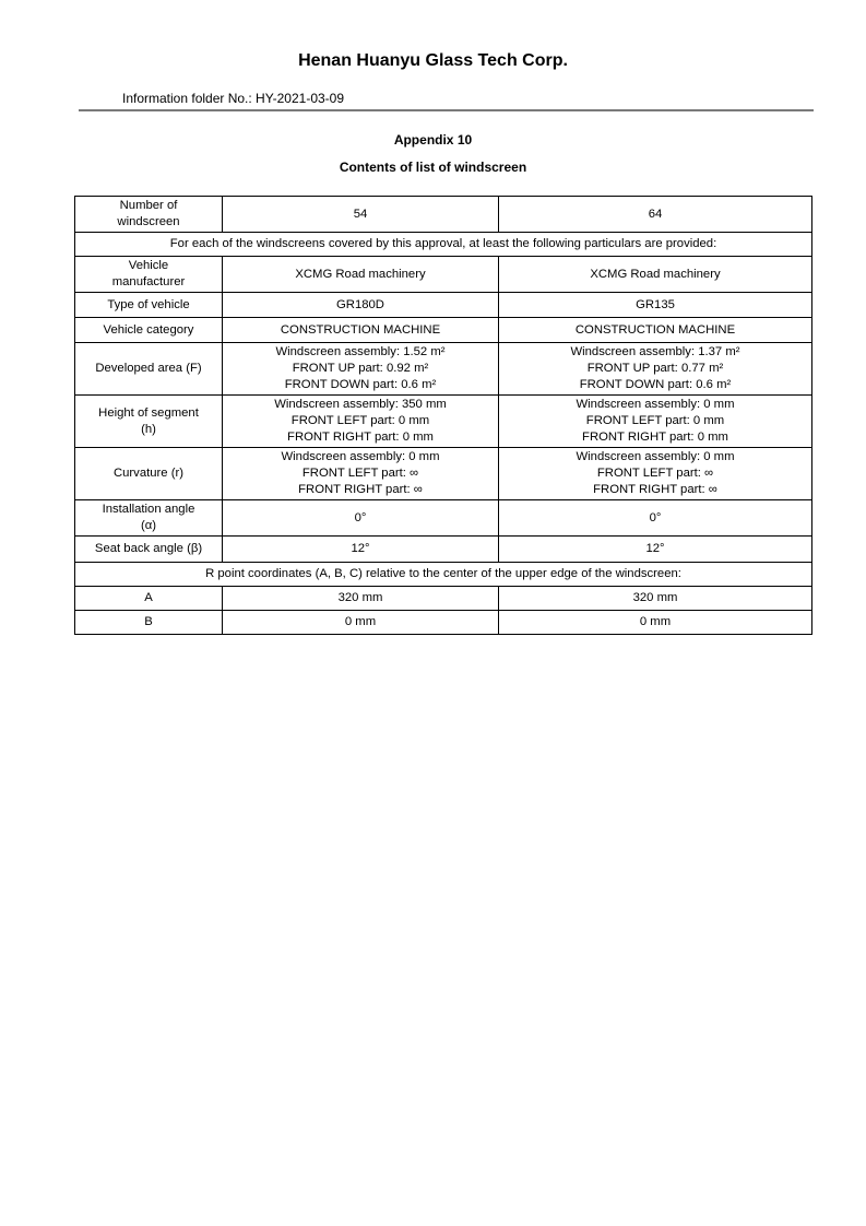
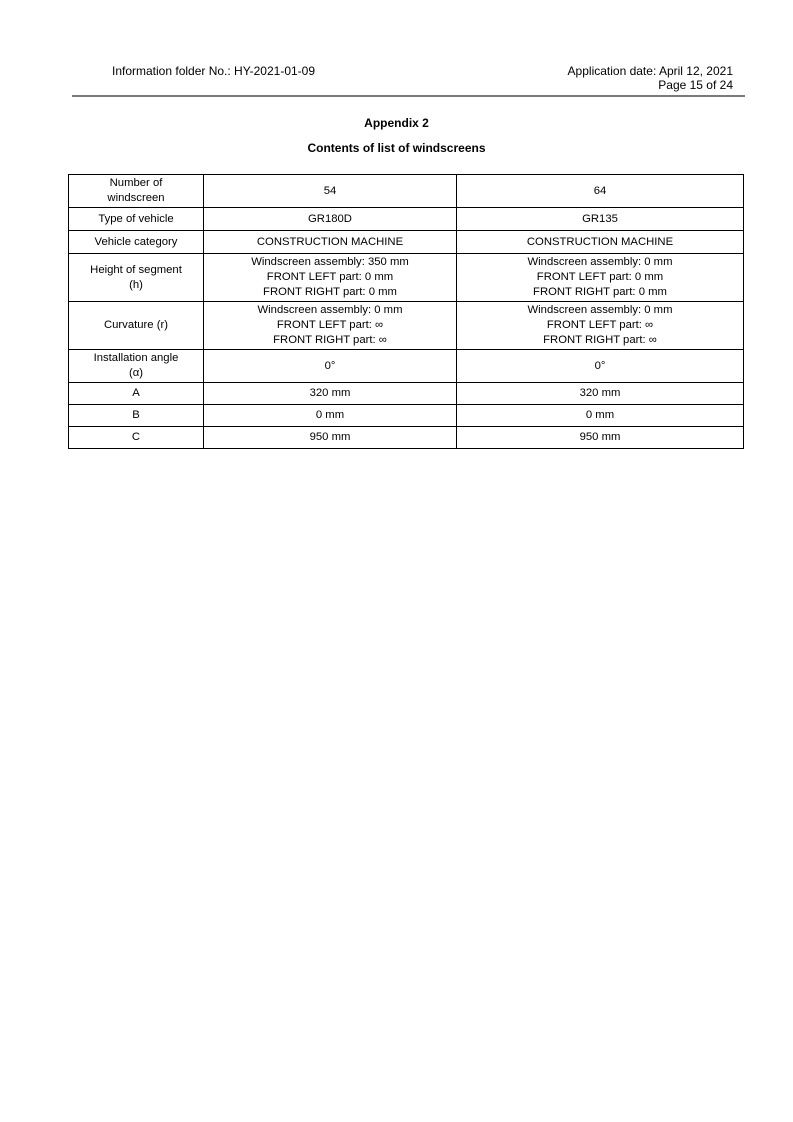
- Henan Huanyu Glass Tech Corp.
- Information folder No.: HY-2021-03-09
+ Information folder No.: HY-2021-01-09
+ Application date: April 12, 2021
+ Page 15 of 24
- Appendix 10
+ Appendix 2
- Contents of list of windscreen
+ Contents of list of windscreens
  Number of windscreen	54	64
- For each of the windscreens covered by this approval, at least the following particulars are provided:
- Vehicle manufacturer	XCMG Road machinery	XCMG Road machinery
  Type of vehicle	GR180D	GR135
  Vehicle category	CONSTRUCTION MACHINE	CONSTRUCTION MACHINE
- Developed area (F)	Windscreen assembly: 1.52 m² FRONT UP part: 0.92 m² FRONT DOWN part: 0.6 m²	Windscreen assembly: 1.37 m² FRONT UP part: 0.77 m² FRONT DOWN part: 0.6 m²
  Height of segment (h)	Windscreen assembly: 350 mm FRONT LEFT part: 0 mm FRONT RIGHT part: 0 mm	Windscreen assembly: 0 mm FRONT LEFT part: 0 mm FRONT RIGHT part: 0 mm
  Curvature (r)	Windscreen assembly: 0 mm FRONT LEFT part: ∞ FRONT RIGHT part: ∞	Windscreen assembly: 0 mm FRONT LEFT part: ∞ FRONT RIGHT part: ∞
  Installation angle (α)	0°	0°
- Seat back angle (β)	12°	12°
- R point coordinates (A, B, C) relative to the center of the upper edge of the windscreen:
  A	320 mm	320 mm
  B	0 mm	0 mm
+ C	950 mm	950 mm
